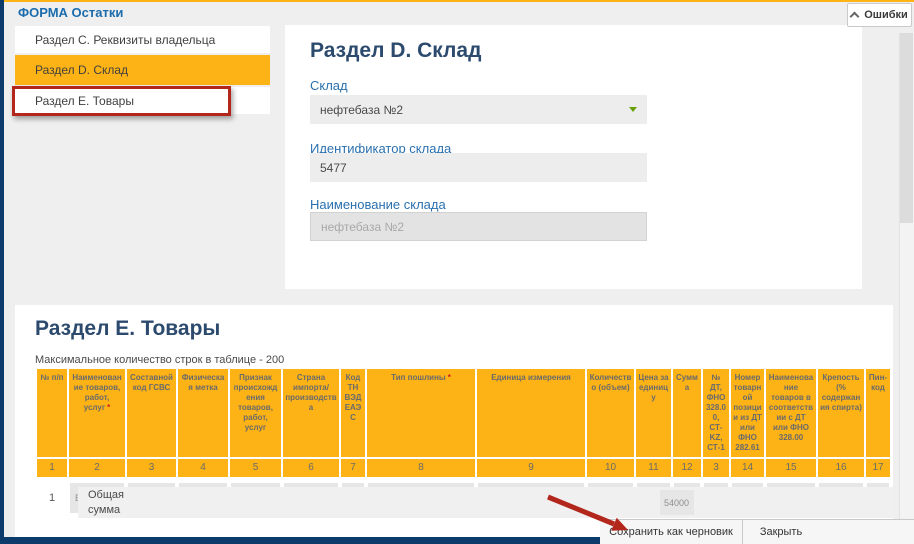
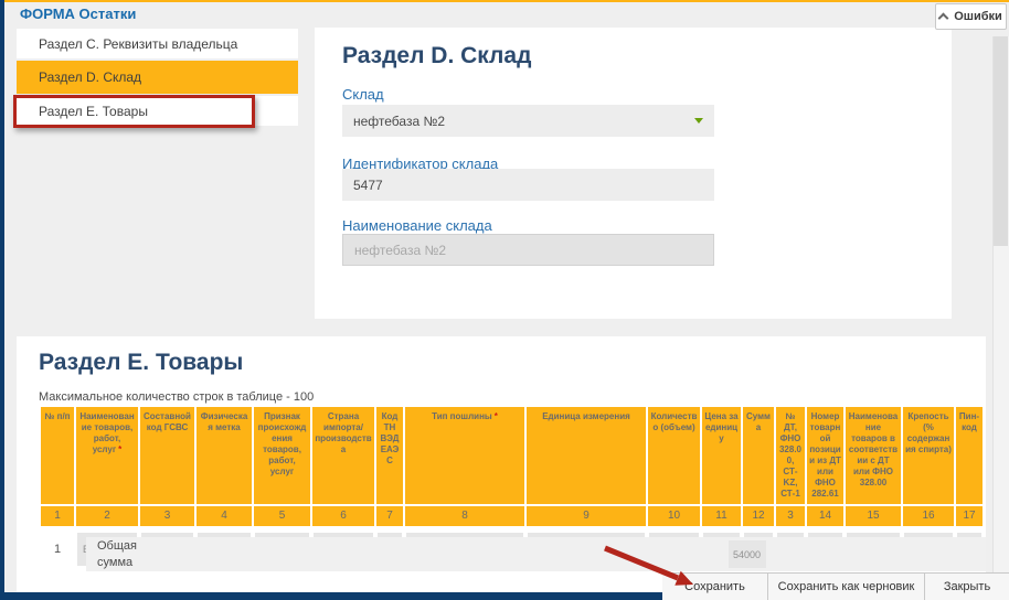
  ФОРМА Остатки
  Ошибки
  Раздел С. Реквизиты владельца
  Раздел D. Склад
  Раздел Е. Товары
  Раздел D. Склад
  Склад
  нефтебаза №2
  Идентификатор склада
  5477
  Наименование склада
  нефтебаза №2
  Раздел Е. Товары
- Максимальное количество строк в таблице - 200
+ Максимальное количество строк в таблице - 100
  № п/п	Наименование товаров, работ, услуг *	Составной код ГСВС	Физическая метка	Признак происхождения товаров, работ, услуг	Страна импорта/ производства	Код ТН ВЭД ЕАЭС	Тип пошлины *	Единица измерения	Количество (объем)	Цена за единицу	Сумма	№ ДТ, ФНО 328.00, СТ-KZ, СТ-1	Номер товарной позиции из ДТ или ФНО 282.61	Наименование товаров в соответствии с ДТ или ФНО 328.00	Крепость (% содержания спирта)	Пин-код
  1	2	3	4	5	6	7	8	9	10	11	12	3	14	15	16	17
  Общая сумма
  54000
+ Сохранить
  Сохранить как черновик
  Закрыть
